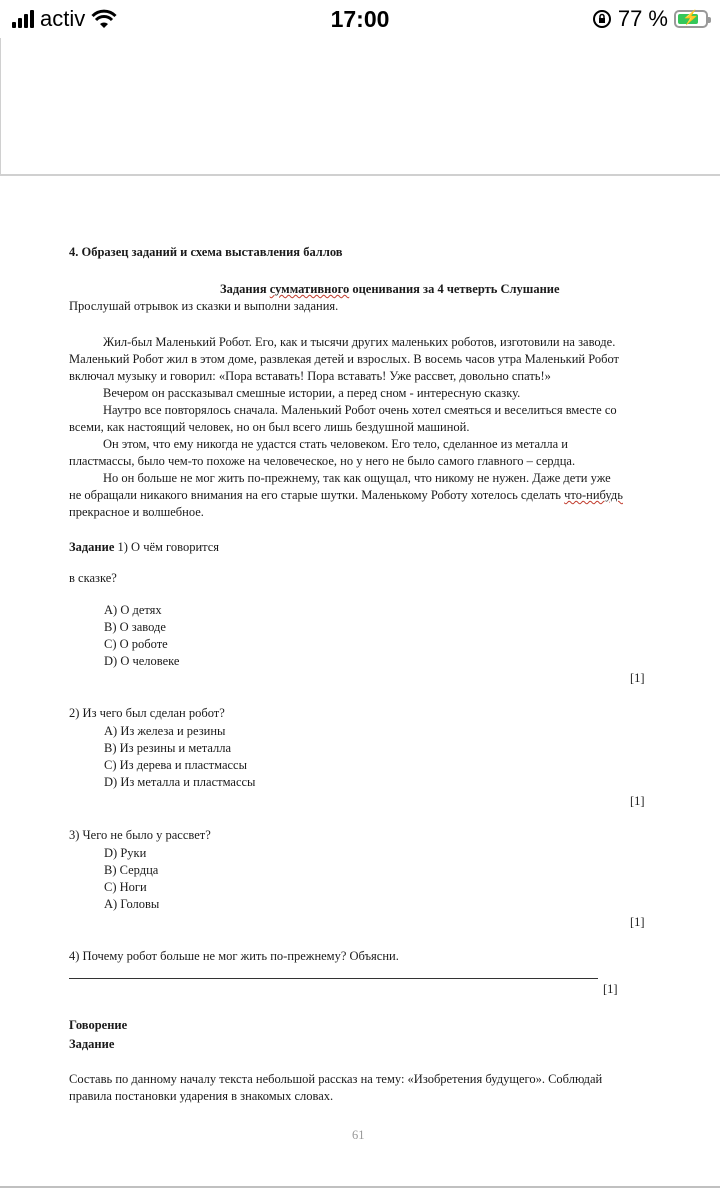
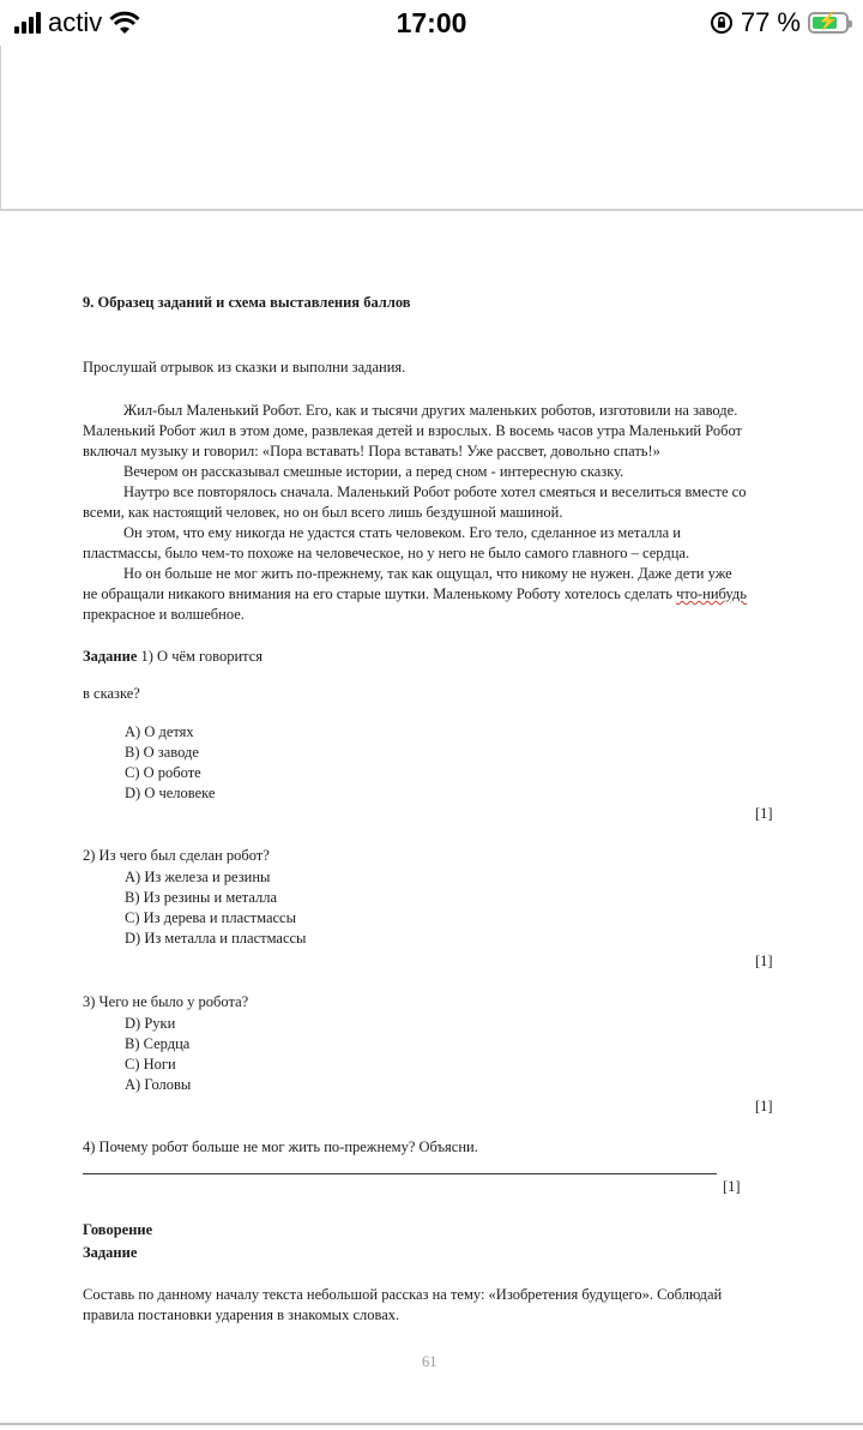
  activ
  17:00
  77 %
  ⚡
- 4. Образец заданий и схема выставления баллов
+ 9. Образец заданий и схема выставления баллов
- Задания суммативного оценивания за 4 четверть Слушание
  Прослушай отрывок из сказки и выполни задания.
  Жил-был Маленький Робот. Его, как и тысячи других маленьких роботов, изготовили на заводе.
  Маленький Робот жил в этом доме, развлекая детей и взрослых. В восемь часов утра Маленький Робот
  включал музыку и говорил: «Пора вставать! Пора вставать! Уже рассвет, довольно спать!»
  Вечером он рассказывал смешные истории, а перед сном - интересную сказку.
- Наутро все повторялось сначала. Маленький Робот очень хотел смеяться и веселиться вместе со
+ Наутро все повторялось сначала. Маленький Робот роботе хотел смеяться и веселиться вместе со
  всеми, как настоящий человек, но он был всего лишь бездушной машиной.
  Он этом, что ему никогда не удастся стать человеком. Его тело, сделанное из металла и
  пластмассы, было чем-то похоже на человеческое, но у него не было самого главного – сердца.
  Но он больше не мог жить по-прежнему, так как ощущал, что никому не нужен. Даже дети уже
  не обращали никакого внимания на его старые шутки. Маленькому Роботу хотелось сделать что-нибудь
  прекрасное и волшебное.
  Задание 1) О чём говорится
  в сказке?
  A) О детях
  B) О заводе
  C) О роботе
  D) О человеке
  [1]
  2) Из чего был сделан робот?
  A) Из железа и резины
  B) Из резины и металла
  C) Из дерева и пластмассы
  D) Из металла и пластмассы
  [1]
- 3) Чего не было у рассвет?
+ 3) Чего не было у робота?
  D) Руки
  B) Сердца
  C) Ноги
  A) Головы
  [1]
  4) Почему робот больше не мог жить по-прежнему? Объясни.
  [1]
  Говорение
  Задание
  Составь по данному началу текста небольшой рассказ на тему: «Изобретения будущего». Соблюдай
  правила постановки ударения в знакомых словах.
  61
